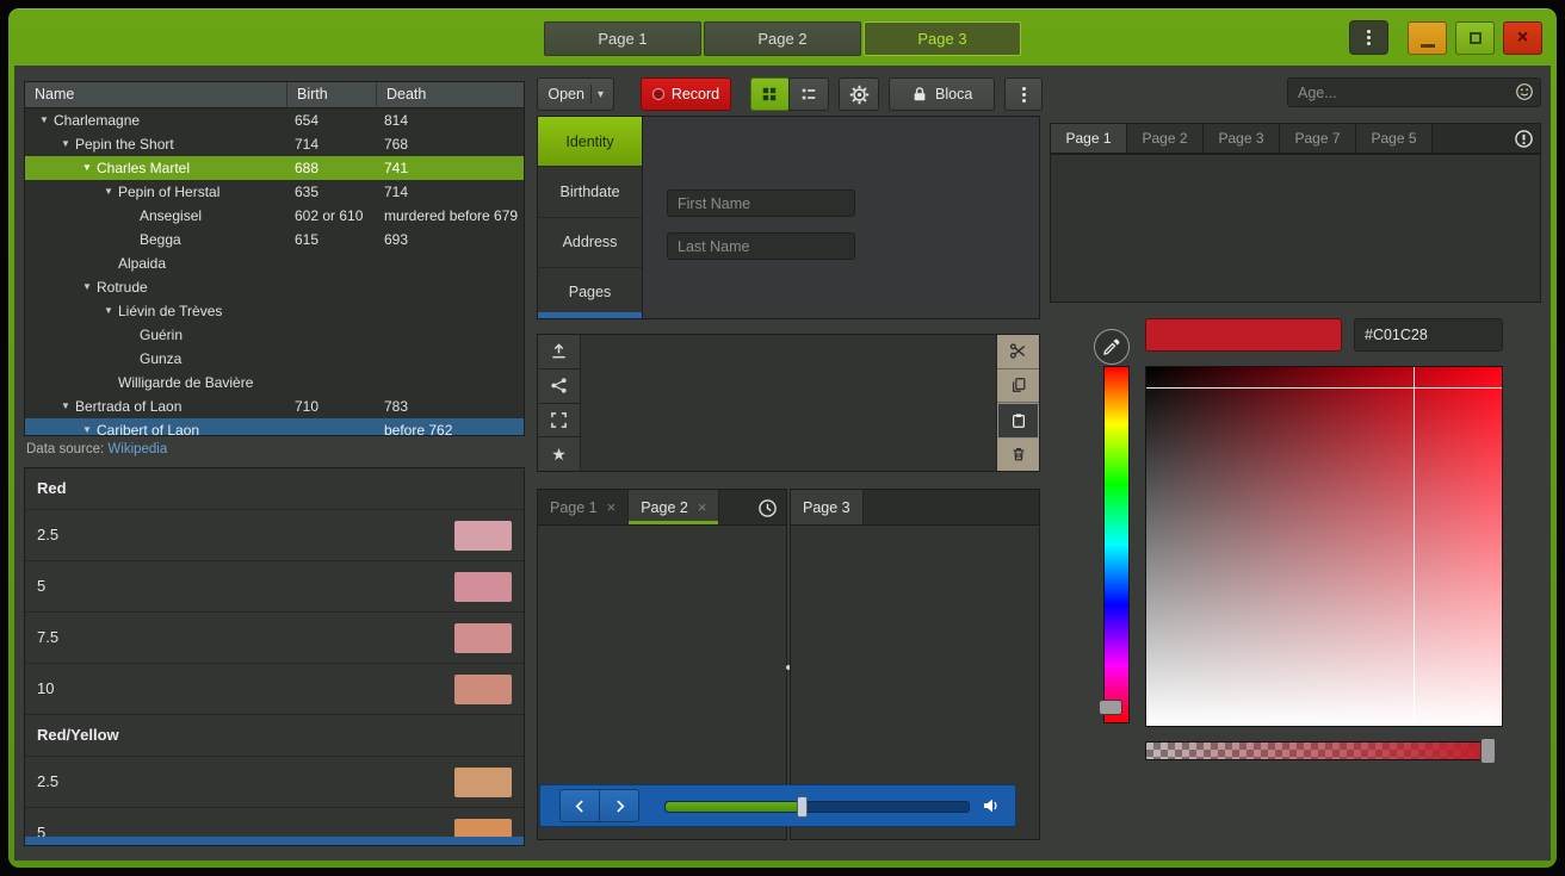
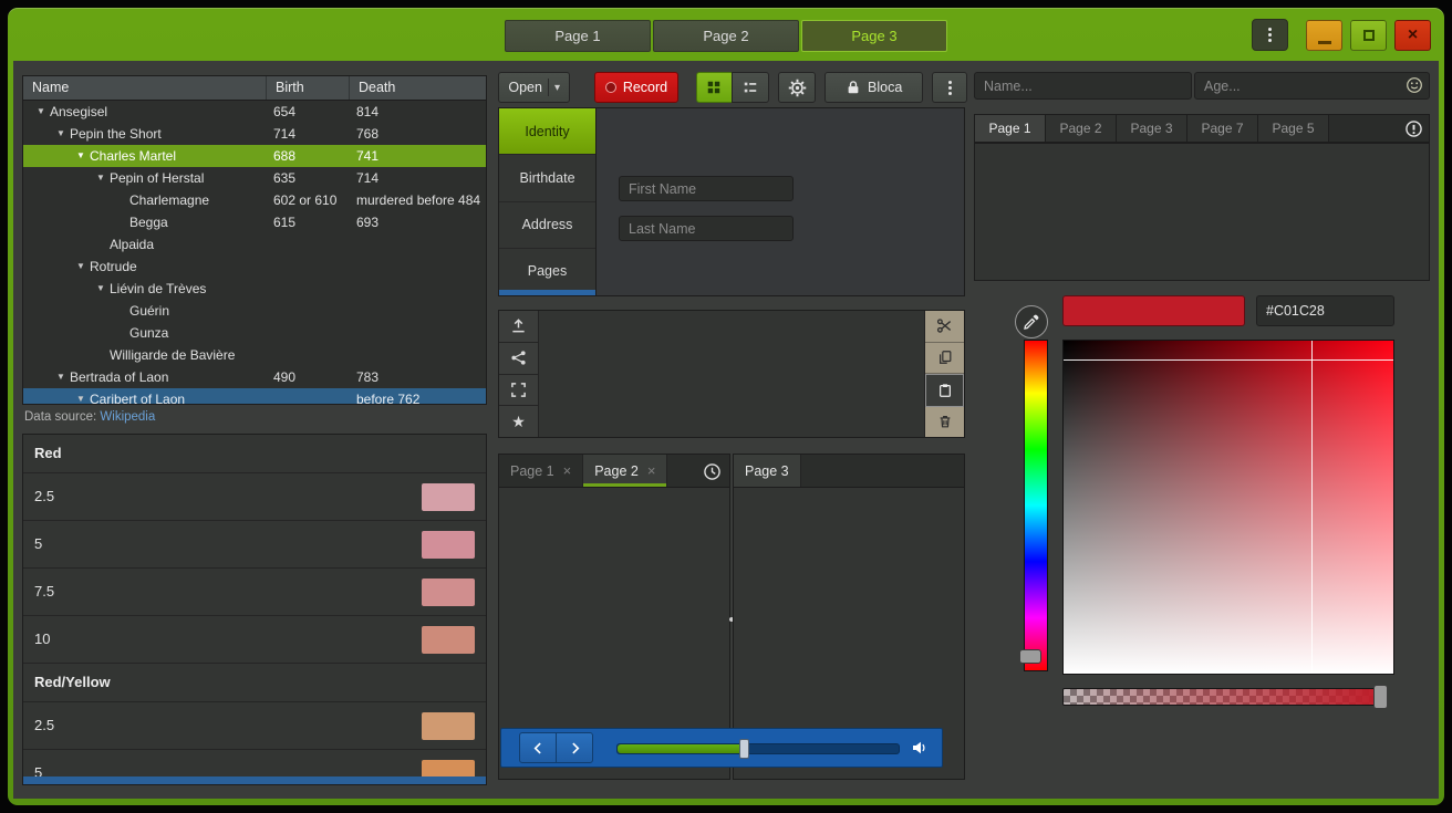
  Page 1
  Page 2
  Page 3
  ×
  Name
  Birth
  Death
  ▼
- Charlemagne
+ Ansegisel
  654
  814
  ▼
  Pepin the Short
  714
  768
  ▼
  Charles Martel
  688
  741
  ▼
  Pepin of Herstal
  635
  714
- Ansegisel
+ Charlemagne
  602 or 610
- murdered before 679
+ murdered before 484
  Begga
  615
  693
  Alpaida
  ▼
  Rotrude
  ▼
  Liévin de Trèves
  Guérin
  Gunza
  Willigarde de Bavière
  ▼
  Bertrada of Laon
- 710
+ 490
  783
  ▼
  Caribert of Laon
  before 762
  Data source: Wikipedia
  Red
  2.5
  5
  7.5
  10
  Red/Yellow
  2.5
  5
  Open
  ▾
  Record
  Bloca
  Identity
  Birthdate
  Address
  Pages
  First Name
  Last Name
  ★
  Page 1
  ×
  Page 2
  ×
  Page 3
+ Name...
  Age...
  Page 1
  Page 2
  Page 3
  Page 7
  Page 5
  #C01C28
